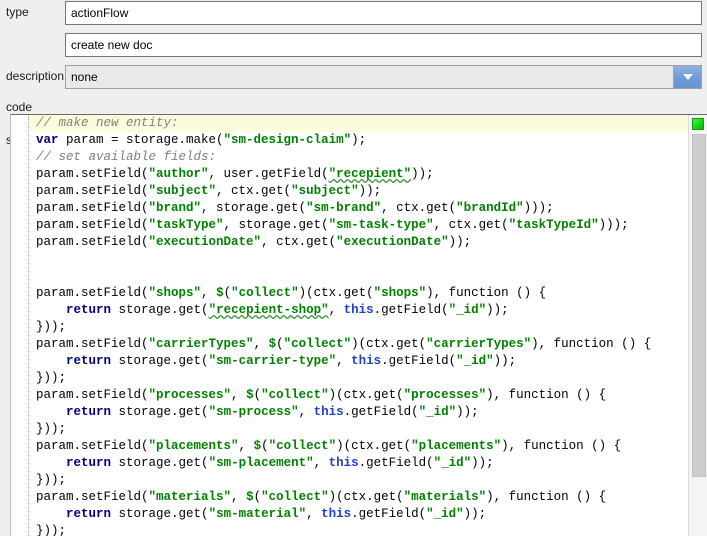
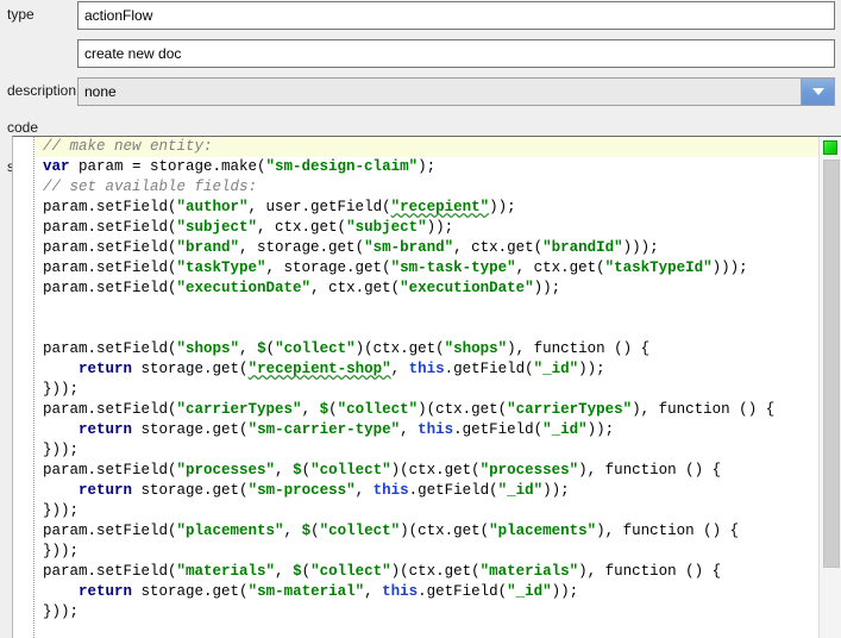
  type
  actionFlow
  description
  create new doc
  none
  code
  // make new entity:
  var param = storage.make("sm-design-claim");
  // set available fields:
  param.setField("author", user.getField("recepient"));
  param.setField("subject", ctx.get("subject"));
  param.setField("brand", storage.get("sm-brand", ctx.get("brandId")));
  param.setField("taskType", storage.get("sm-task-type", ctx.get("taskTypeId")));
  param.setField("executionDate", ctx.get("executionDate"));
  param.setField("shops", $("collect")(ctx.get("shops"), function () {
  return storage.get("recepient-shop", this.getField("_id"));
  }));
  param.setField("carrierTypes", $("collect")(ctx.get("carrierTypes"), function () {
  return storage.get("sm-carrier-type", this.getField("_id"));
  }));
  param.setField("processes", $("collect")(ctx.get("processes"), function () {
  return storage.get("sm-process", this.getField("_id"));
  }));
  param.setField("placements", $("collect")(ctx.get("placements"), function () {
- return storage.get("sm-placement", this.getField("_id"));
  }));
  param.setField("materials", $("collect")(ctx.get("materials"), function () {
  return storage.get("sm-material", this.getField("_id"));
  }));
